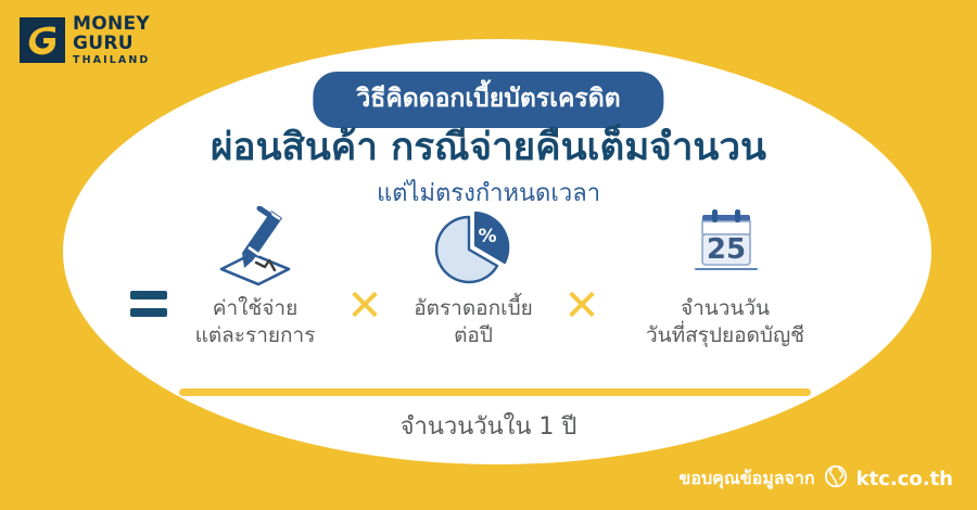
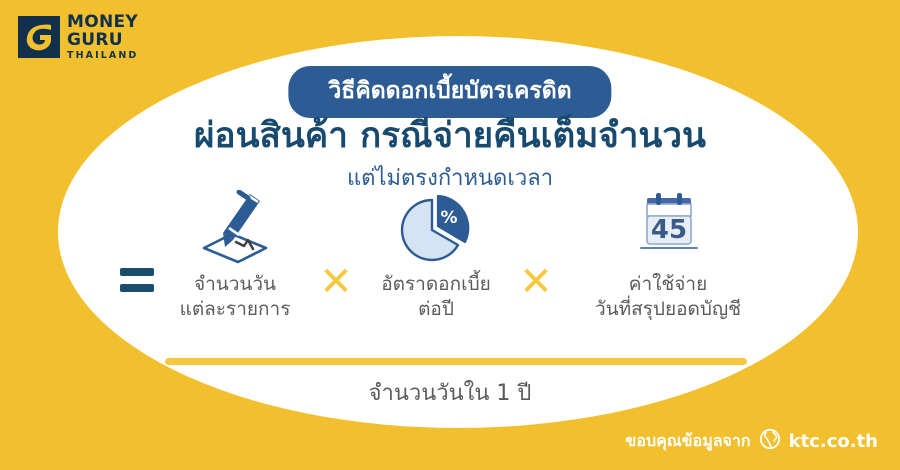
  MONEY
  GURU
  THAILAND
  วิธีคิดดอกเบี้ยบัตรเครดิต
  ผ่อนสินค้า กรณีจ่ายคืนเต็มจำนวน
  แต่ไม่ตรงกำหนดเวลา
- ค่าใช้จ่าย
+ จำนวนวัน
  แต่ละรายการ
  ✕
  %
  อัตราดอกเบี้ย
  ต่อปี
  ✕
- 25
+ 45
- จำนวนวัน
+ ค่าใช้จ่าย
  วันที่สรุปยอดบัญชี
  จำนวนวันใน 1 ปี
  ขอบคุณข้อมูลจาก
  ktc.co.th
